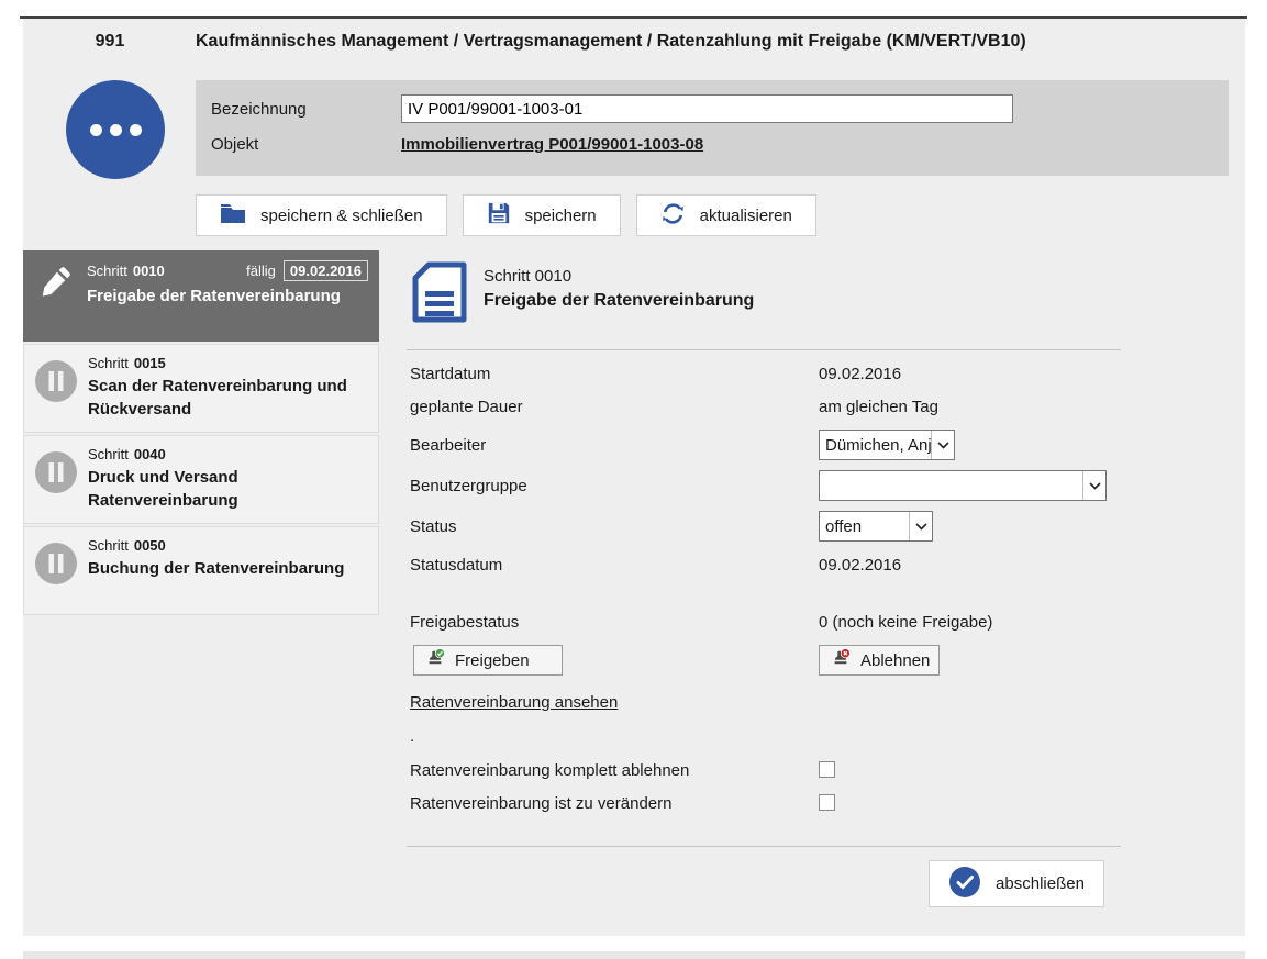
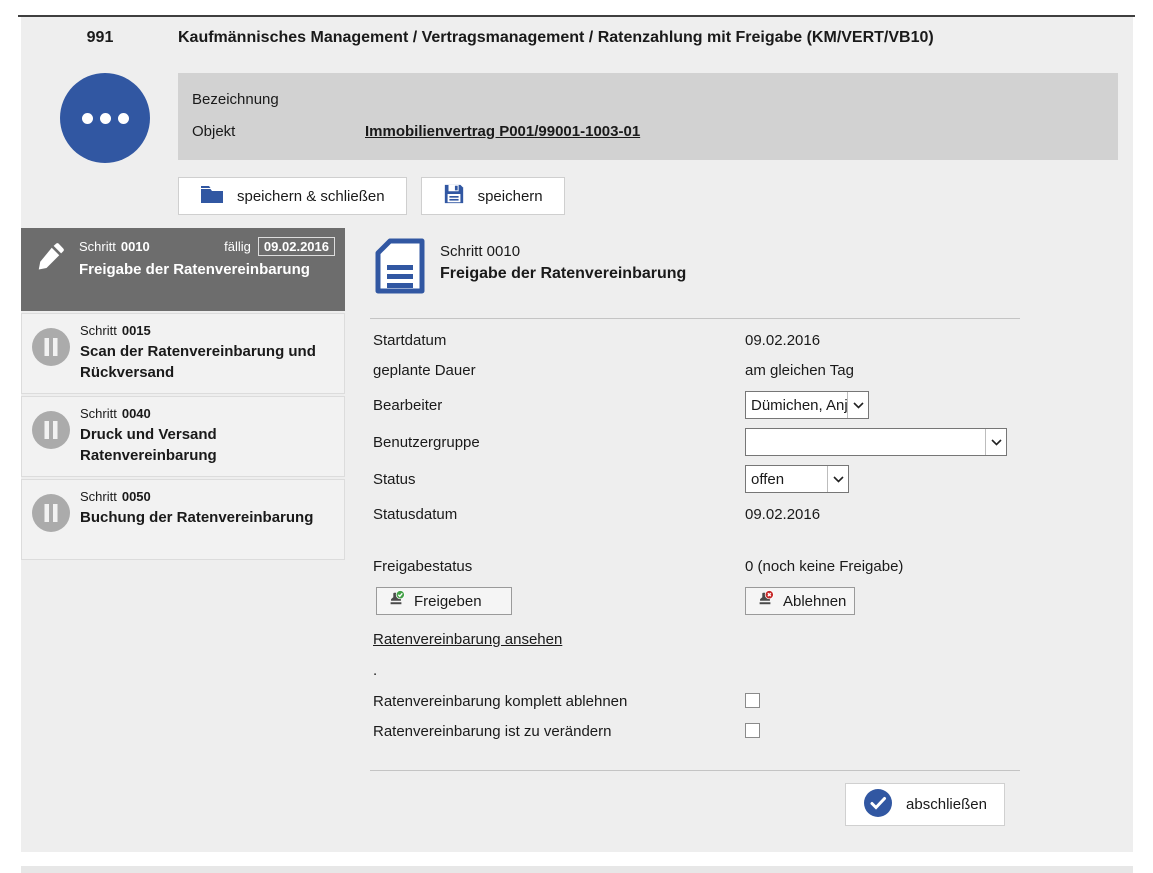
  991
  Kaufmännisches Management / Vertragsmanagement / Ratenzahlung mit Freigabe (KM/VERT/VB10)
  Bezeichnung
- IV P001/99001-1003-01
  Objekt
- Immobilienvertrag P001/99001-1003-08
+ Immobilienvertrag P001/99001-1003-01
  speichern & schließen
  speichern
- aktualisieren
  Schritt
  0010
  fällig
  09.02.2016
  Freigabe der Ratenvereinbarung
  Schritt
  0015
  Scan der Ratenvereinbarung und Rückversand
  Schritt
  0040
  Druck und Versand Ratenvereinbarung
  Schritt
  0050
  Buchung der Ratenvereinbarung
  Schritt 0010
  Freigabe der Ratenvereinbarung
  Startdatum
  09.02.2016
  geplante Dauer
  am gleichen Tag
  Bearbeiter
  Dümichen, Anj
  Benutzergruppe
  Status
  offen
  Statusdatum
  09.02.2016
  Freigabestatus
  0 (noch keine Freigabe)
  Freigeben
  Ablehnen
  Ratenvereinbarung ansehen
  .
  Ratenvereinbarung komplett ablehnen
  Ratenvereinbarung ist zu verändern
  abschließen
